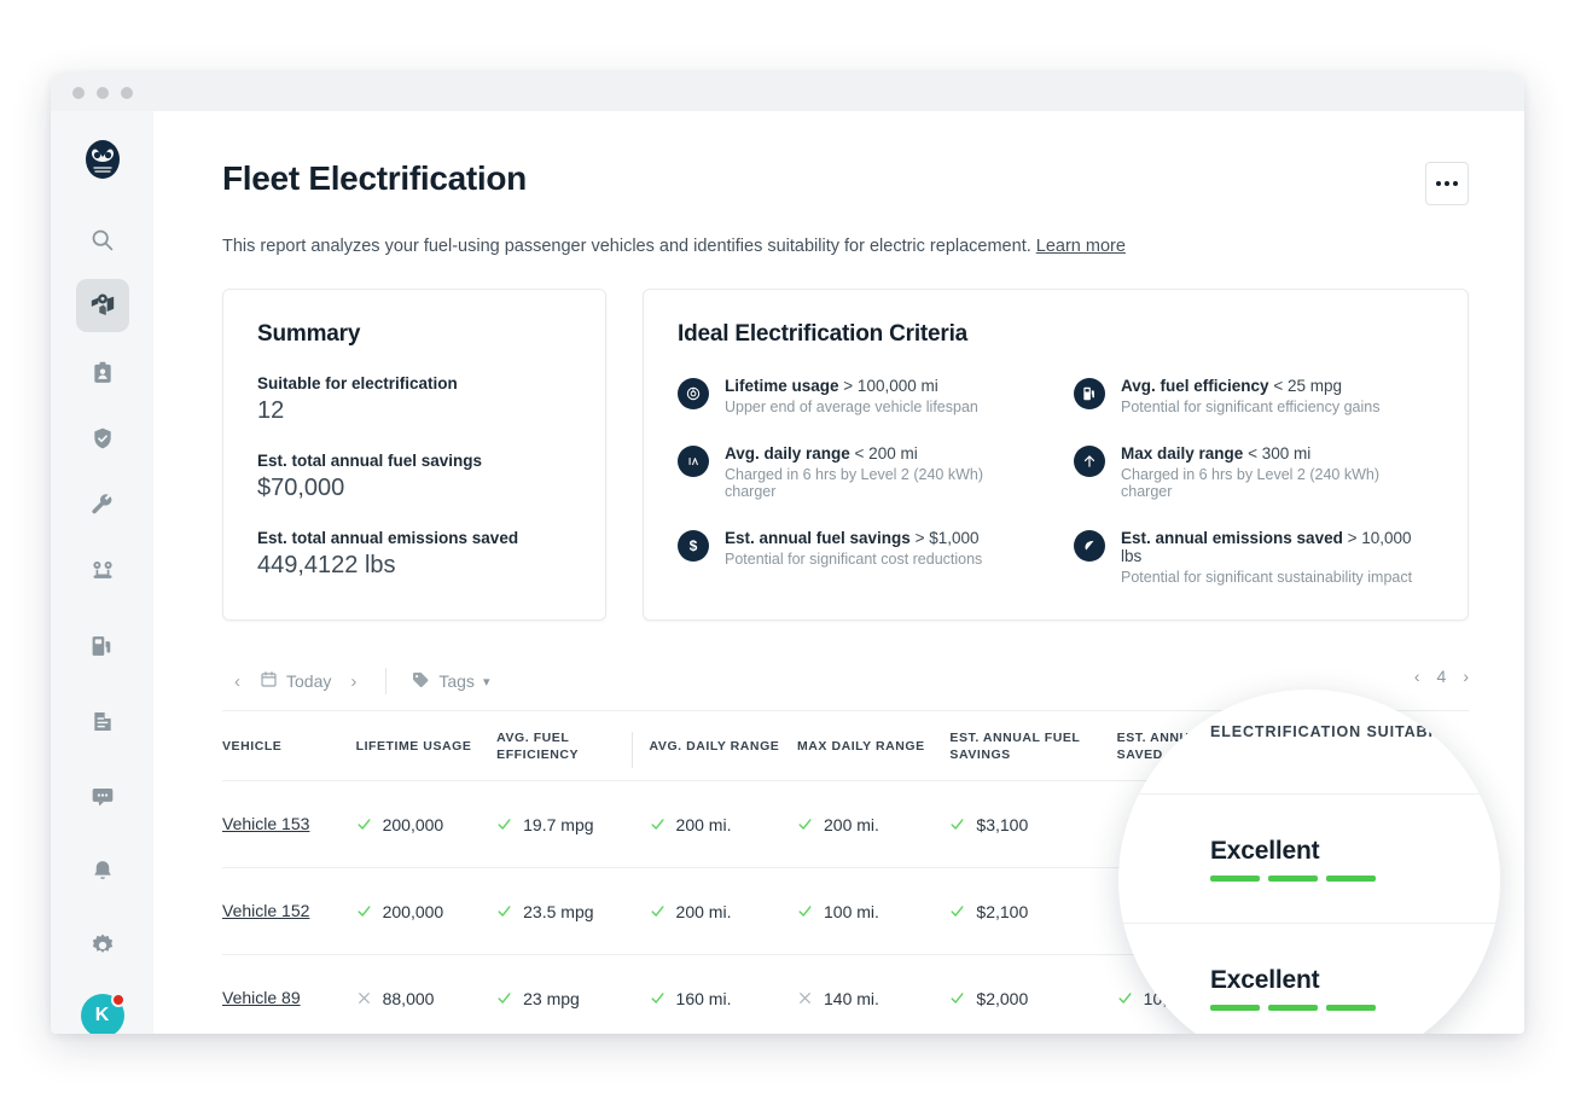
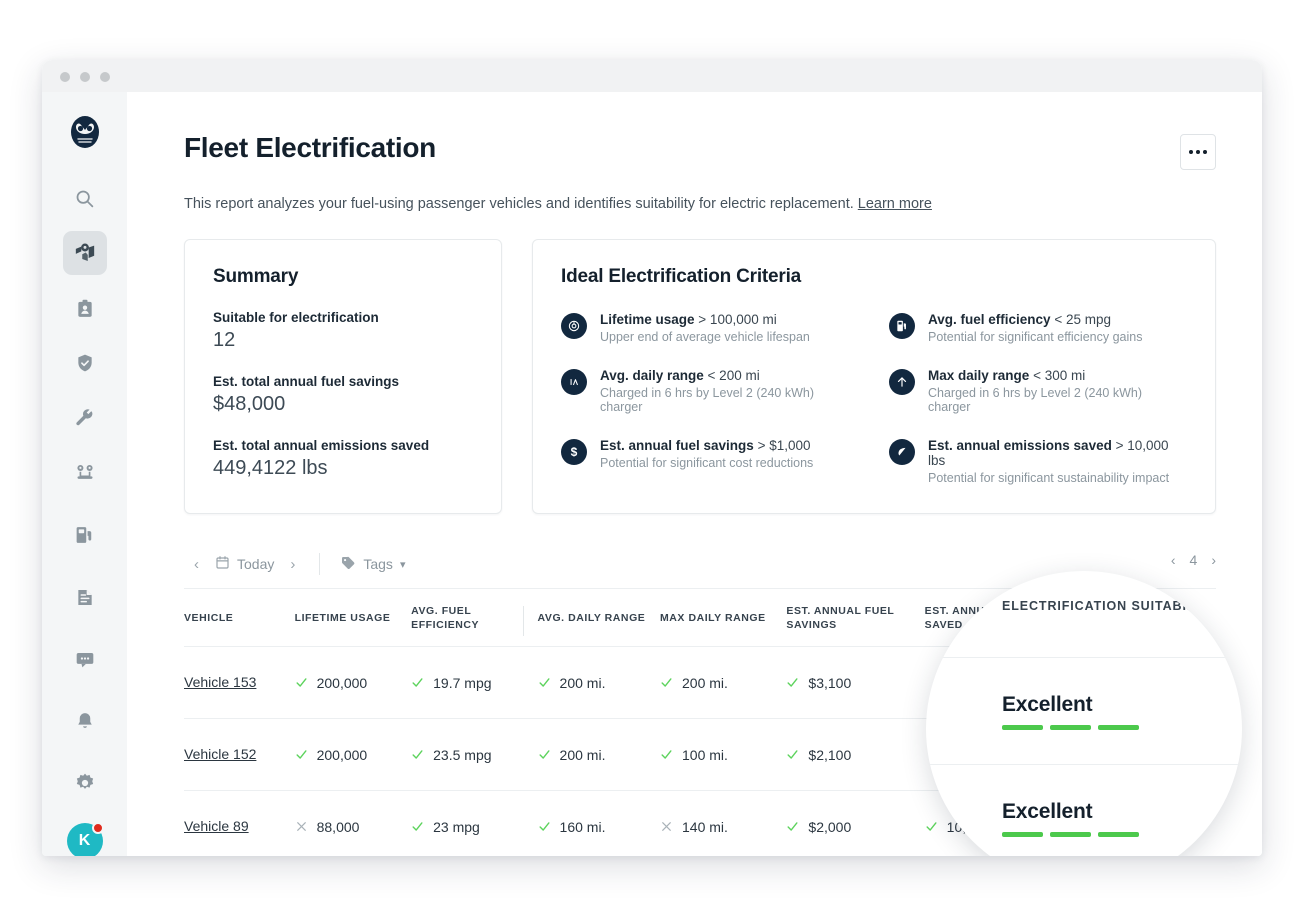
  K
  Fleet Electrification
  This report analyzes your fuel-using passenger vehicles and identifies suitability for electric replacement. Learn more
  Summary
  Suitable for electrification
  12
  Est. total annual fuel savings
- $70,000
+ $48,000
  Est. total annual emissions saved
  449,4122 lbs
  Ideal Electrification Criteria
  Lifetime usage > 100,000 mi
  Upper end of average vehicle lifespan
  Avg. fuel efficiency < 25 mpg
  Potential for significant efficiency gains
  Avg. daily range < 200 mi
  Charged in 6 hrs by Level 2 (240 kWh) charger
  Max daily range < 300 mi
  Charged in 6 hrs by Level 2 (240 kWh) charger
  $
  Est. annual fuel savings > $1,000
  Potential for significant cost reductions
  Est. annual emissions saved > 10,000 lbs
  Potential for significant sustainability impact
  ‹
  Today
  ›
  Tags
  ▾
  ‹
  4
  ›
  VEHICLE
  LIFETIME USAGE
  AVG. FUEL EFFICIENCY
  AVG. DAILY RANGE
  MAX DAILY RANGE
  EST. ANNUAL FUEL SAVINGS
  Vehicle 153
  200,000
  19.7 mpg
  200 mi.
  200 mi.
  $3,100
  Vehicle 152
  200,000
  23.5 mpg
  200 mi.
  100 mi.
  $2,100
  Vehicle 89
  88,000
  23 mpg
  160 mi.
  140 mi.
  $2,000
  ELECTRIFICATION SUITABILITY
  Excellent
  Excellent
